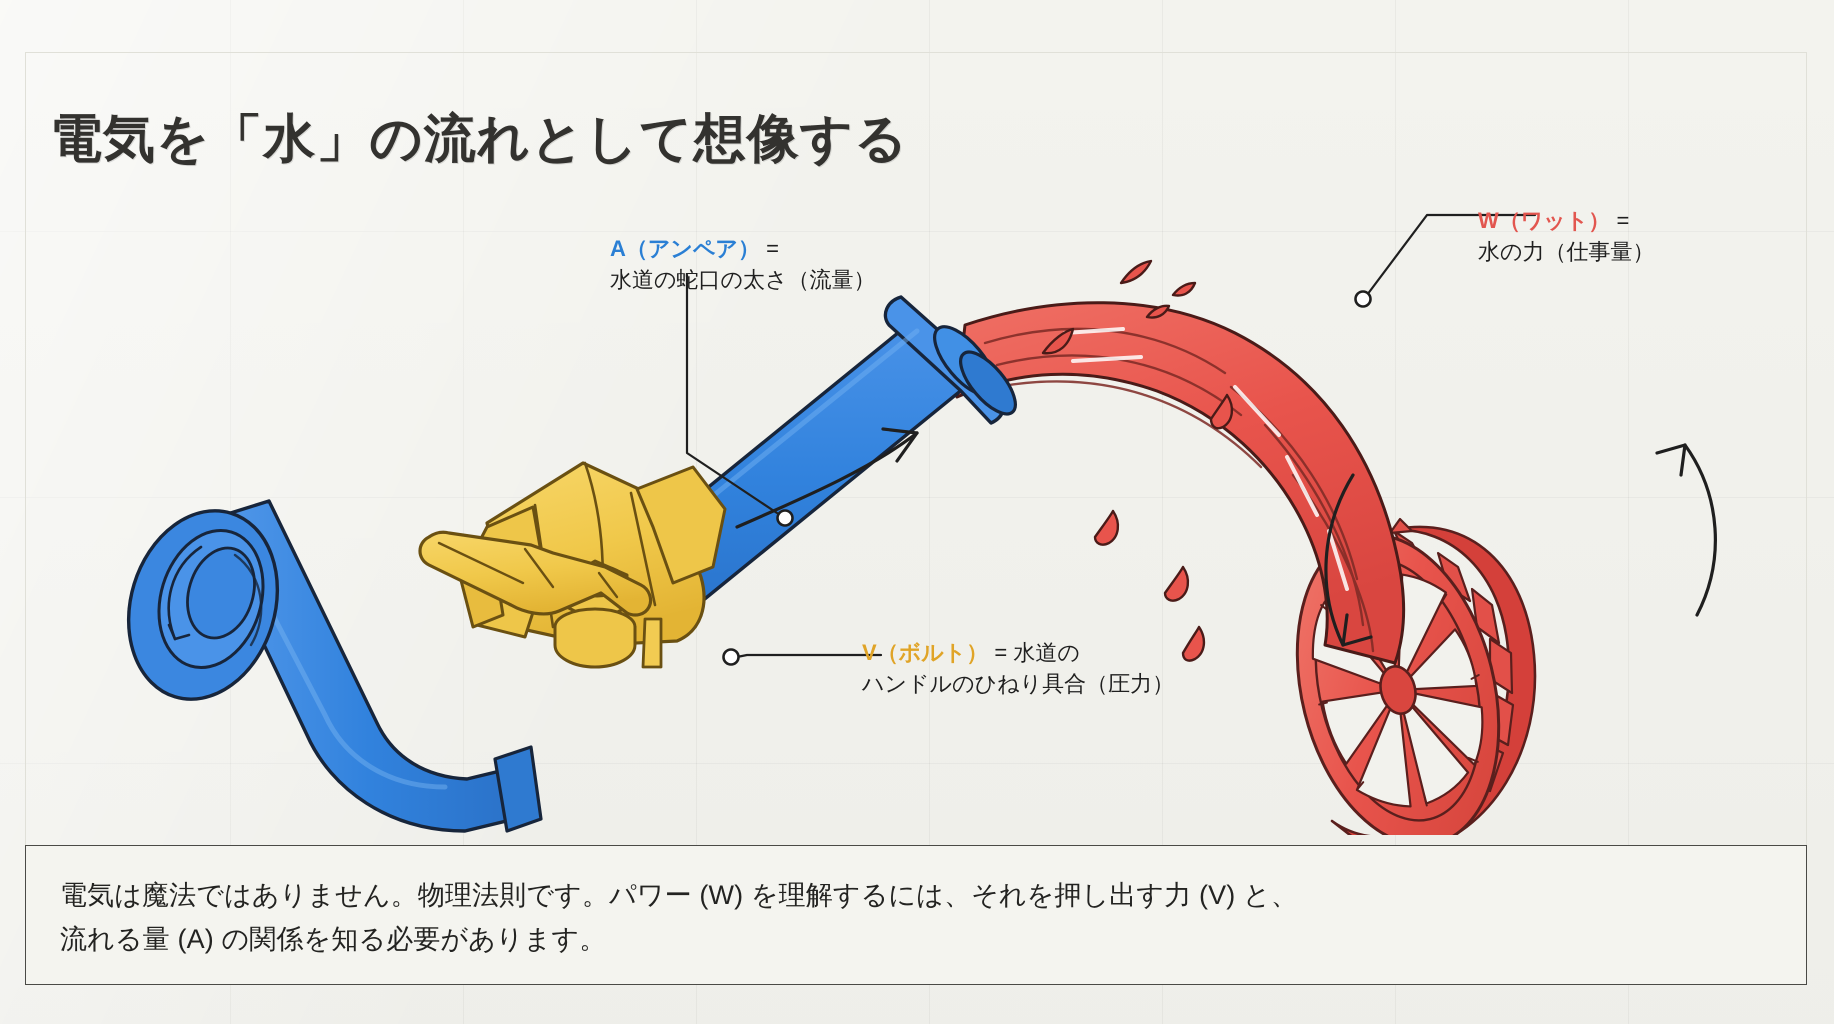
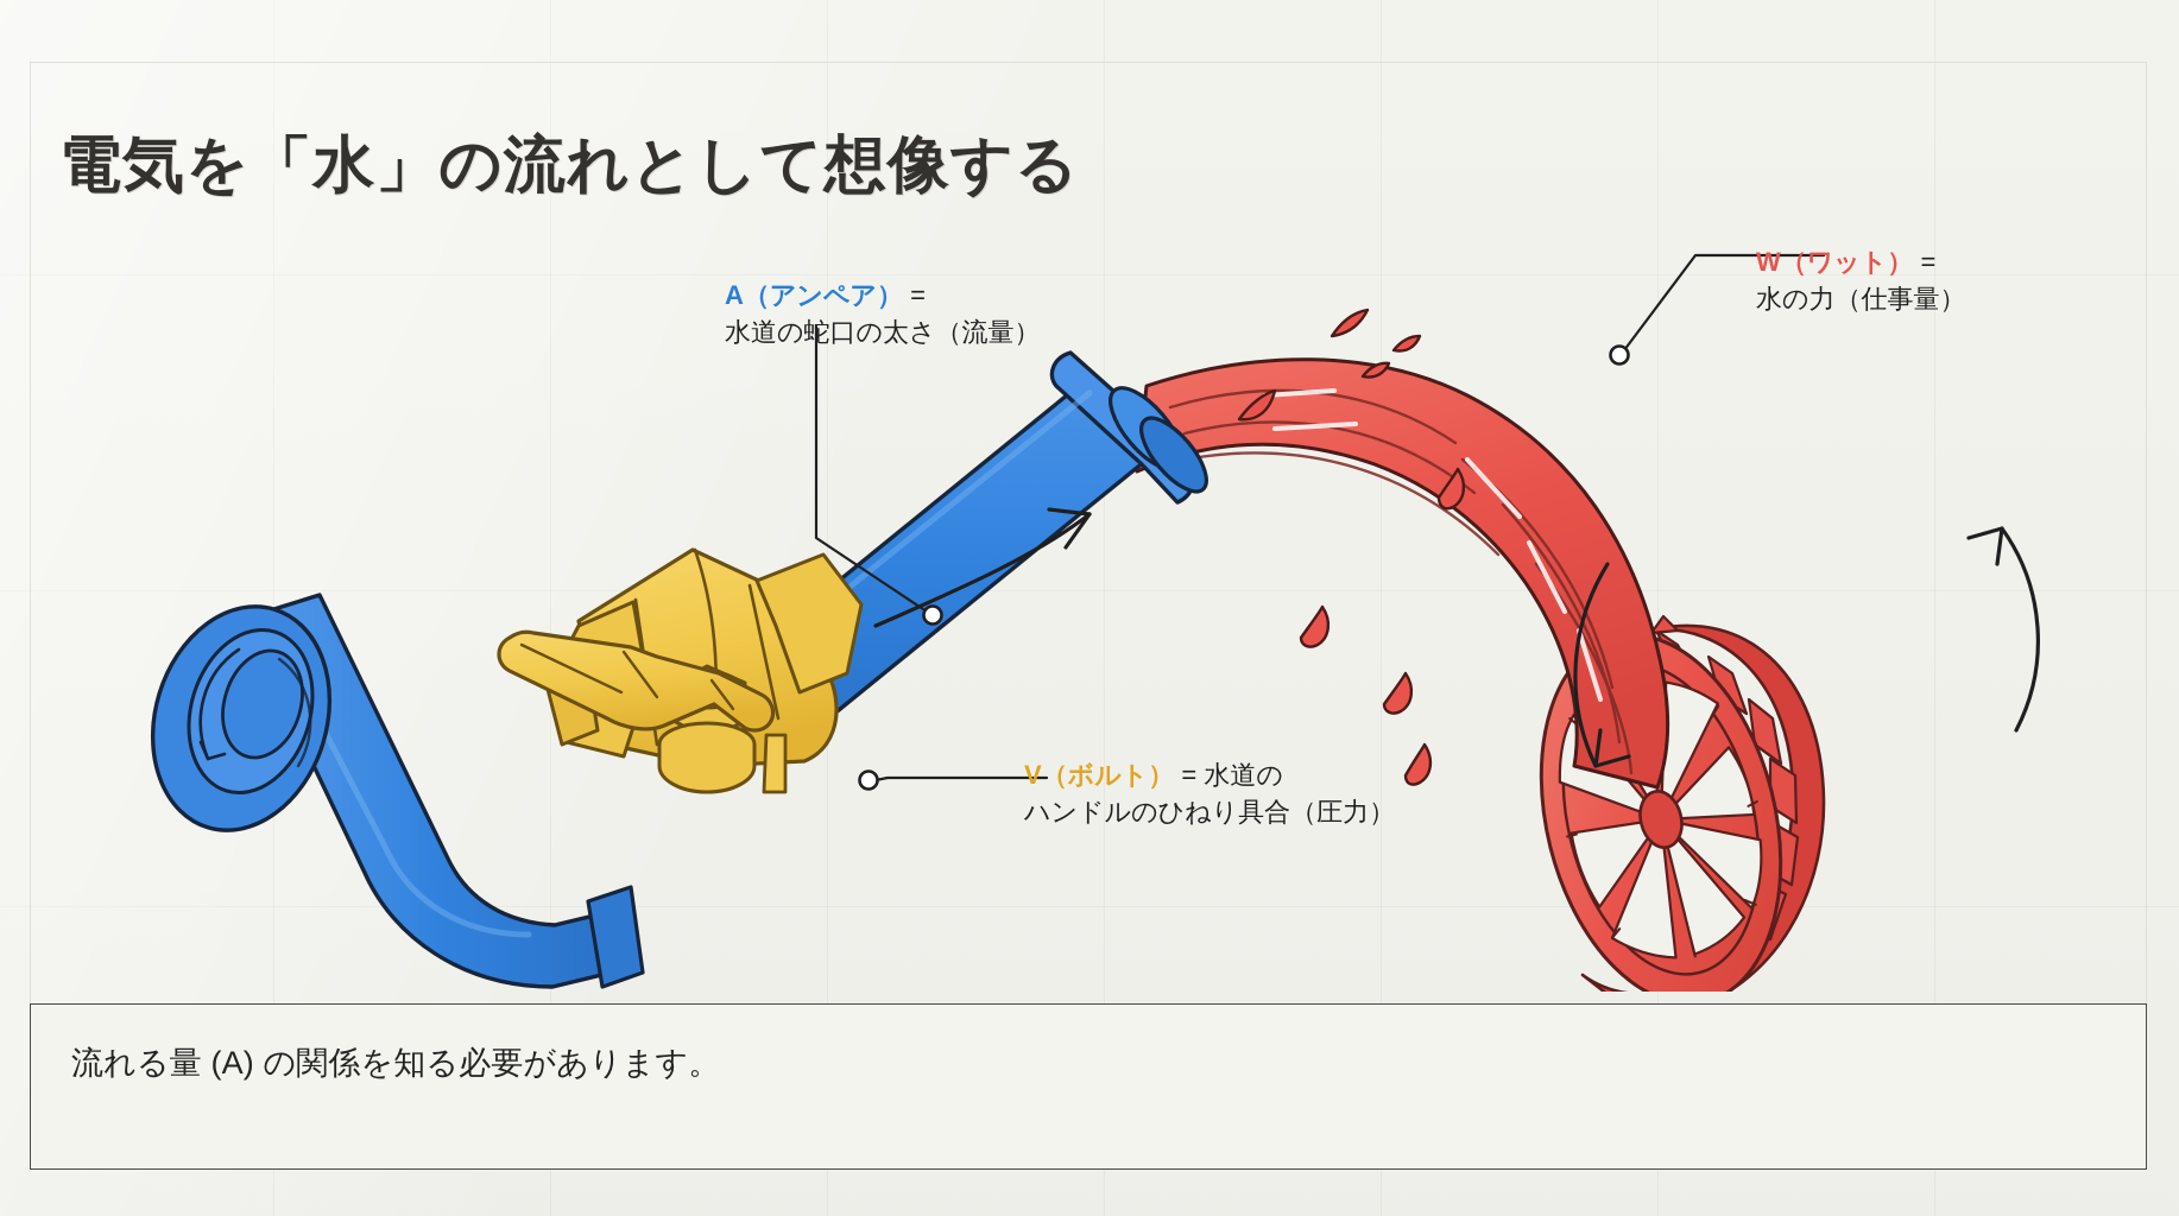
  電気を「水」の流れとして想像する
  A（アンペア） =
  水道の蛇口の太さ（流量）
  V（ボルト） = 水道の
  ハンドルのひねり具合（圧力）
  W（ワット） =
  水の力（仕事量）
- 電気は魔法ではありません。物理法則です。パワー (W) を理解するには、それを押し出す力 (V) と、
  流れる量 (A) の関係を知る必要があります。
